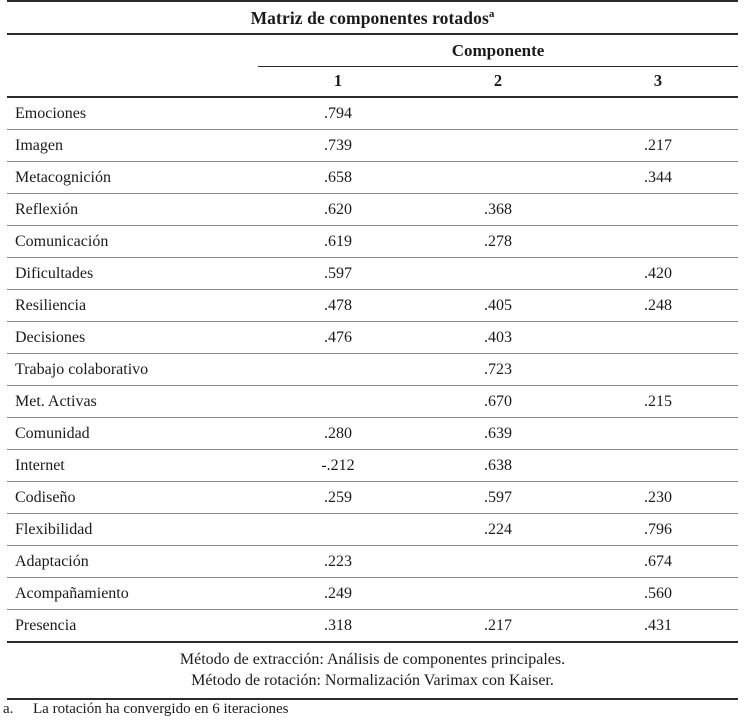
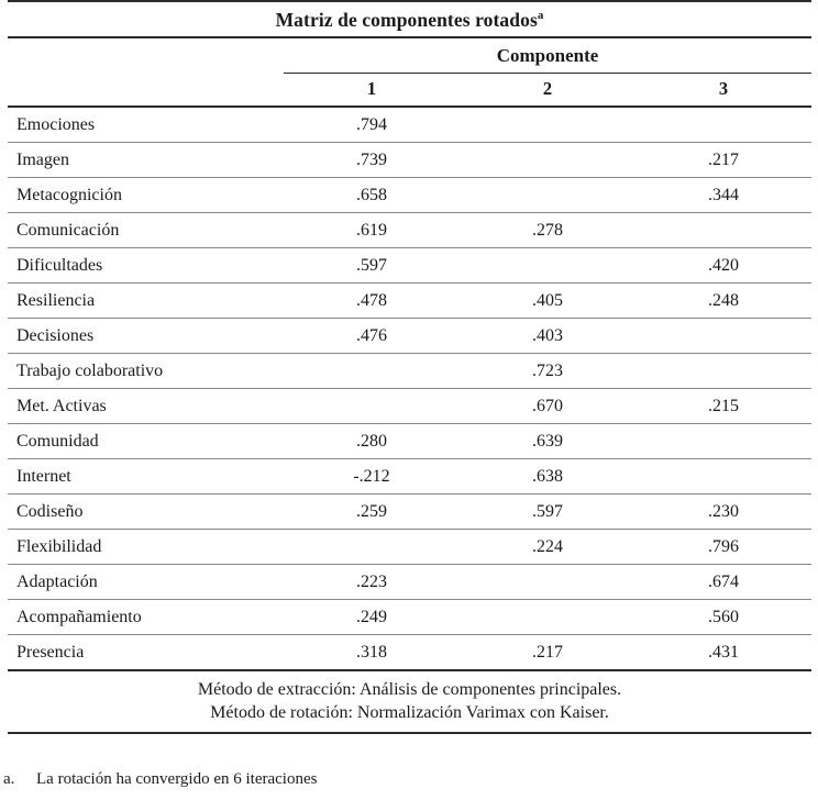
  Matriz de componentes rotadosa
  	Componente
  	1	2	3
  Emociones	.794
  Imagen	.739		.217
  Metacognición	.658		.344
- Reflexión	.620	.368
  Comunicación	.619	.278
  Dificultades	.597		.420
  Resiliencia	.478	.405	.248
  Decisiones	.476	.403
  Trabajo colaborativo		.723
  Met. Activas		.670	.215
  Comunidad	.280	.639
  Internet	-.212	.638
  Codiseño	.259	.597	.230
  Flexibilidad		.224	.796
  Adaptación	.223		.674
  Acompañamiento	.249		.560
  Presencia	.318	.217	.431
  Método de extracción: Análisis de componentes principales. Método de rotación: Normalización Varimax con Kaiser.
  a. La rotación ha convergido en 6 iteraciones
